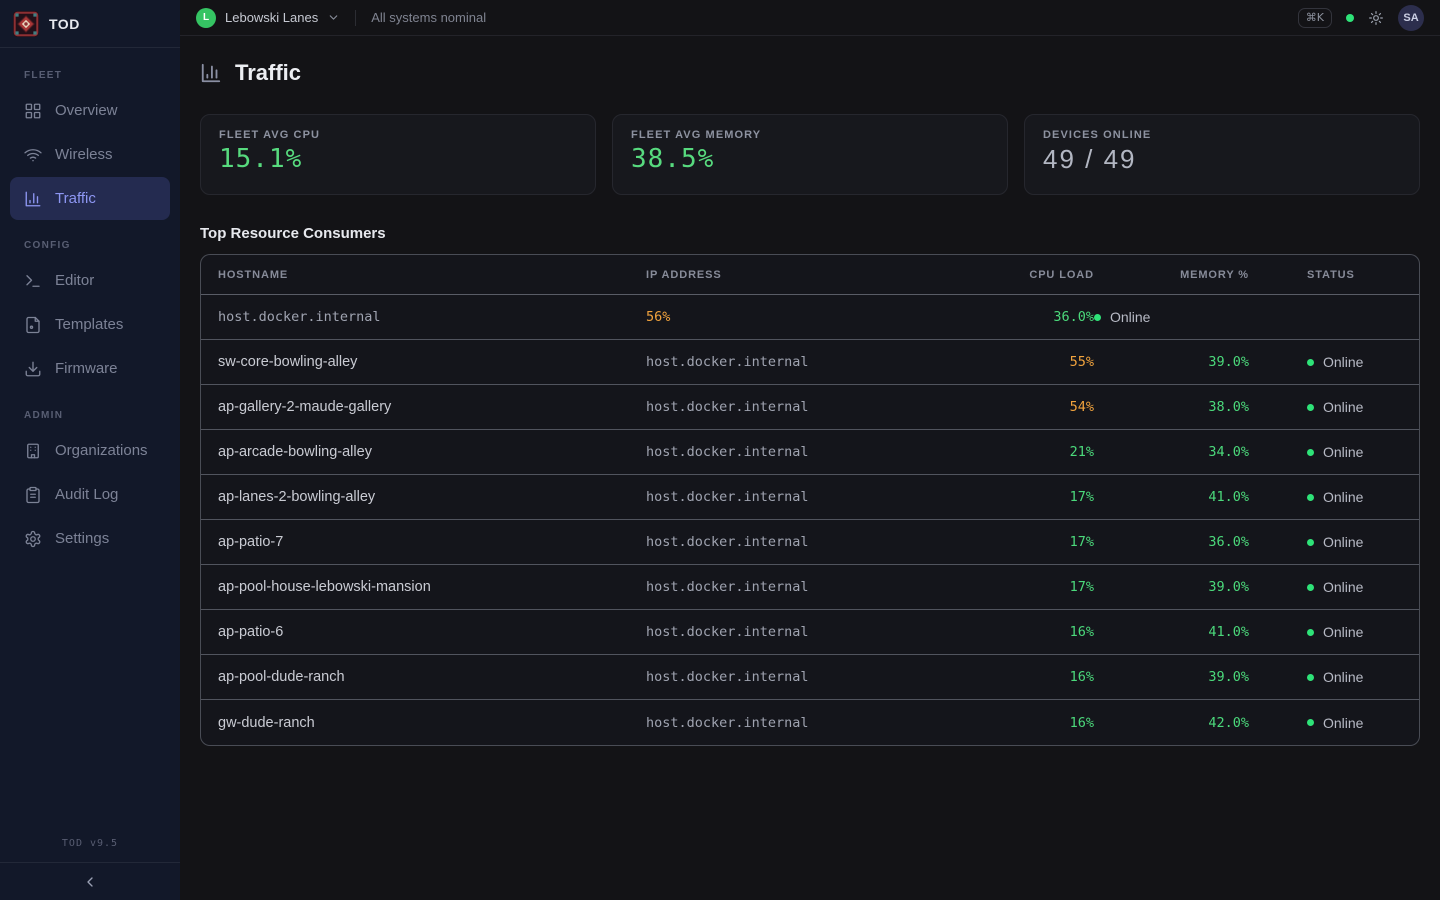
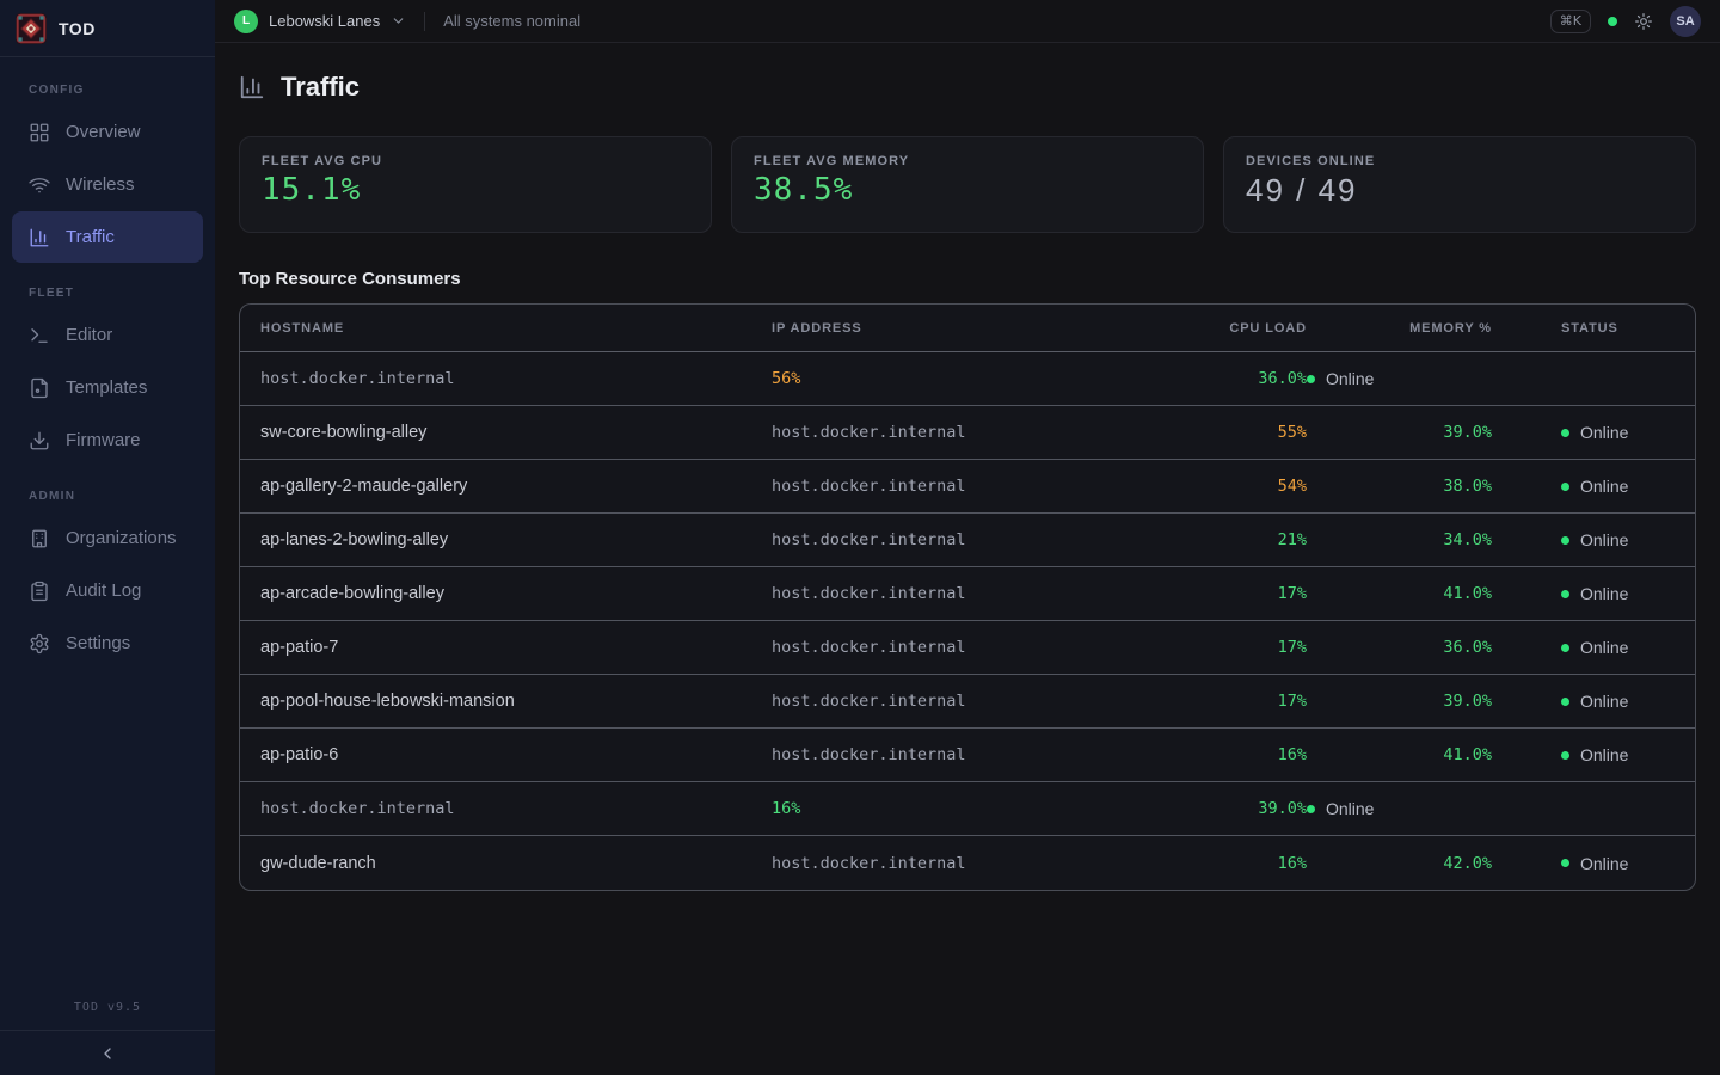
  TOD
- FLEET
+ CONFIG
  Overview
  Wireless
  Traffic
- CONFIG
+ FLEET
  Editor
  Templates
  Firmware
  ADMIN
  Organizations
  Audit Log
  Settings
  TOD v9.5
  L
  Lebowski Lanes
  All systems nominal
  ⌘K
  SA
  Traffic
  FLEET AVG CPU
  15.1%
  FLEET AVG MEMORY
  38.5%
  DEVICES ONLINE
  49 / 49
  Top Resource Consumers
  HOSTNAME
  IP ADDRESS
  CPU LOAD
  MEMORY %
  STATUS
  host.docker.internal
  56%
  36.0%
  Online
  sw-core-bowling-alley
  host.docker.internal
  55%
  39.0%
  Online
  ap-gallery-2-maude-gallery
  host.docker.internal
  54%
  38.0%
  Online
- ap-arcade-bowling-alley
+ ap-lanes-2-bowling-alley
  host.docker.internal
  21%
  34.0%
  Online
- ap-lanes-2-bowling-alley
+ ap-arcade-bowling-alley
  host.docker.internal
  17%
  41.0%
  Online
  ap-patio-7
  host.docker.internal
  17%
  36.0%
  Online
  ap-pool-house-lebowski-mansion
  host.docker.internal
  17%
  39.0%
  Online
  ap-patio-6
  host.docker.internal
  16%
  41.0%
  Online
- ap-pool-dude-ranch
  host.docker.internal
  16%
  39.0%
  Online
  gw-dude-ranch
  host.docker.internal
  16%
  42.0%
  Online
